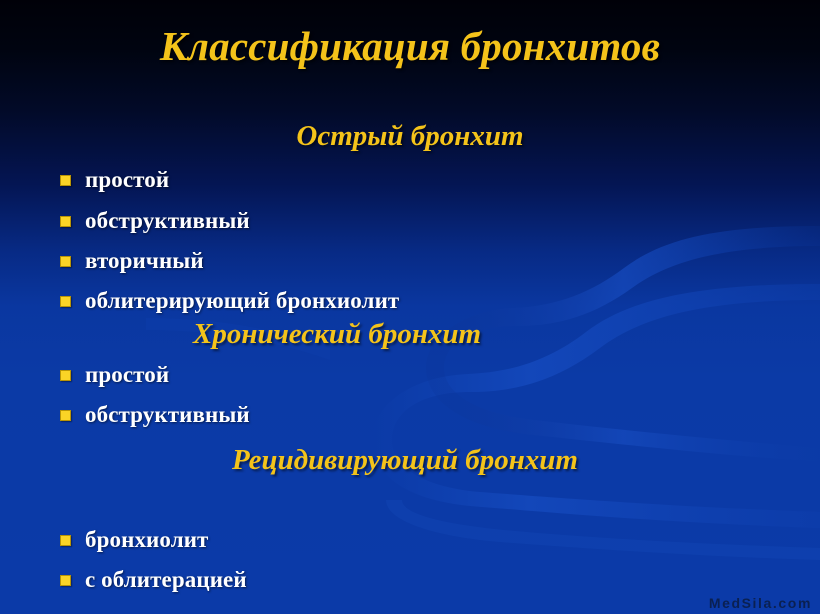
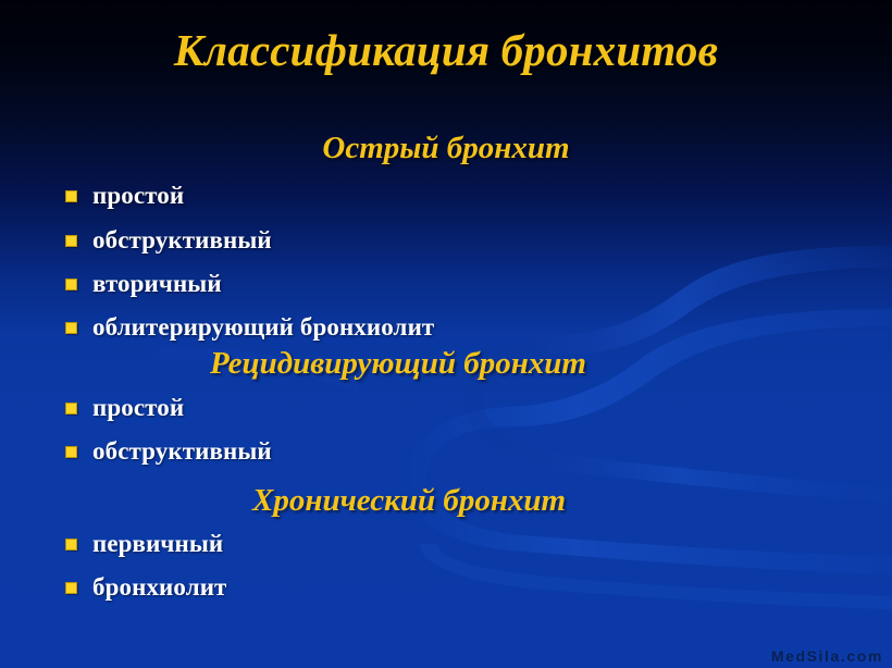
  Классификация бронхитов
  Острый бронхит
  простой
  обструктивный
  вторичный
  облитерирующий бронхиолит
- Хронический бронхит
+ Рецидивирующий бронхит
  простой
  обструктивный
- Рецидивирующий бронхит
+ Хронический бронхит
+ первичный
  бронхиолит
- с облитерацией
  MedSila.com
